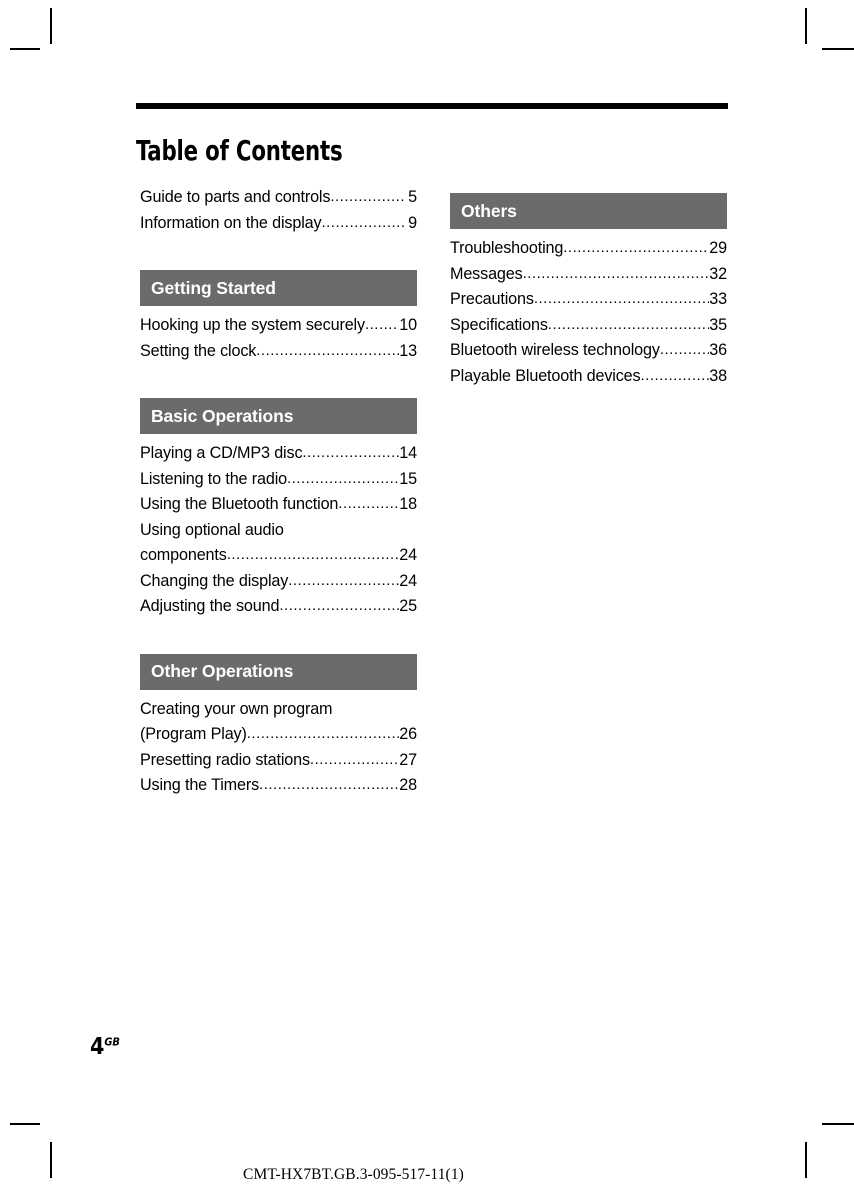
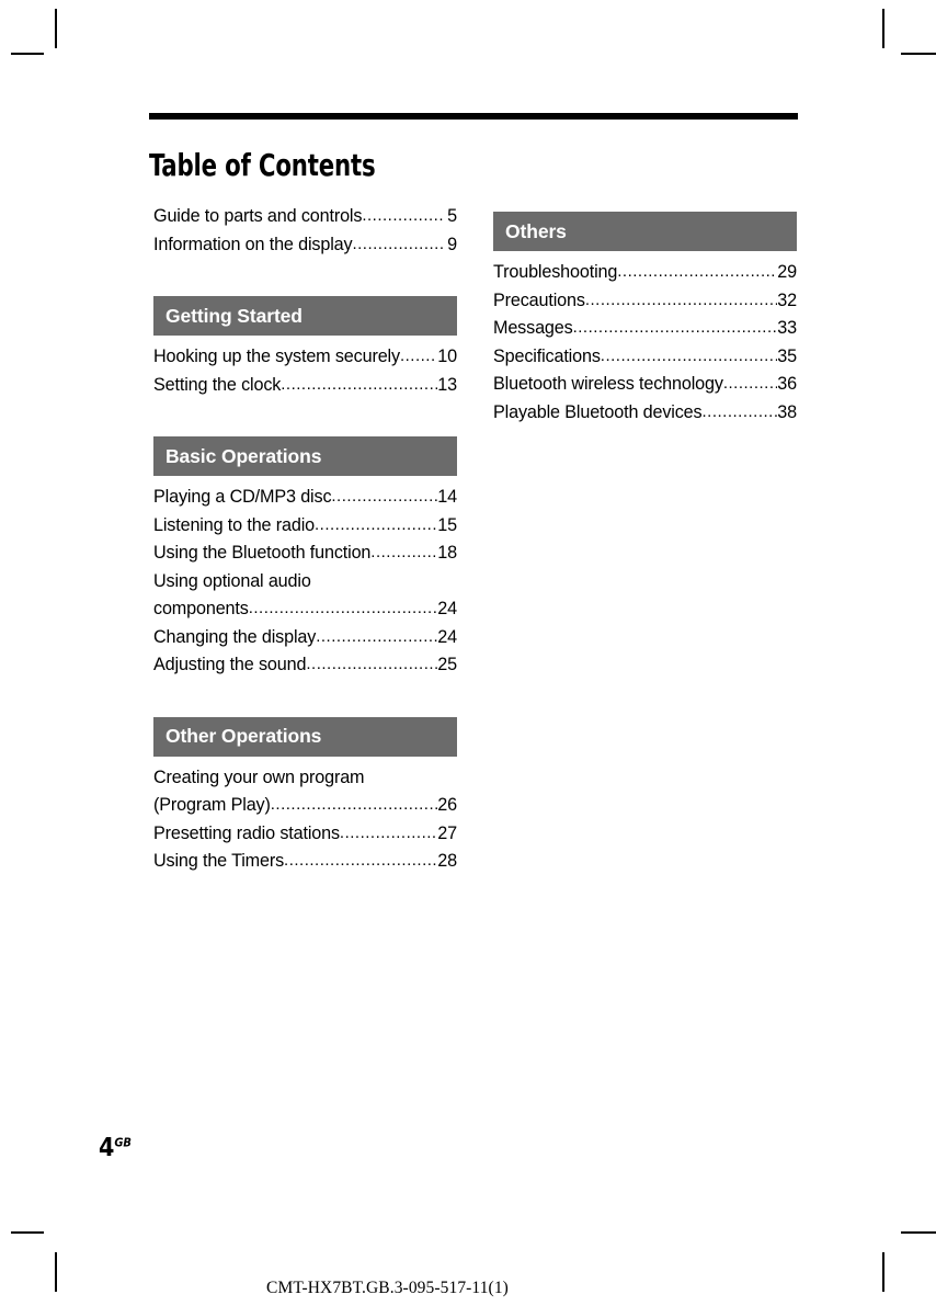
  Table of Contents
  Guide to parts and controls
  5
  Information on the display
  9
  Getting Started
  Hooking up the system securely
  10
  Setting the clock
  13
  Basic Operations
  Playing a CD/MP3 disc
  14
  Listening to the radio
  15
  Using the Bluetooth function
  18
  Using optional audio
  components
  24
  Changing the display
  24
  Adjusting the sound
  25
  Other Operations
  Creating your own program
  (Program Play)
  26
  Presetting radio stations
  27
  Using the Timers
  28
  Others
  Troubleshooting
  29
- Messages
+ Precautions
  32
- Precautions
+ Messages
  33
  Specifications
  35
  Bluetooth wireless technology
  36
  Playable Bluetooth devices
  38
  4GB
  CMT-HX7BT.GB.3-095-517-11(1)
